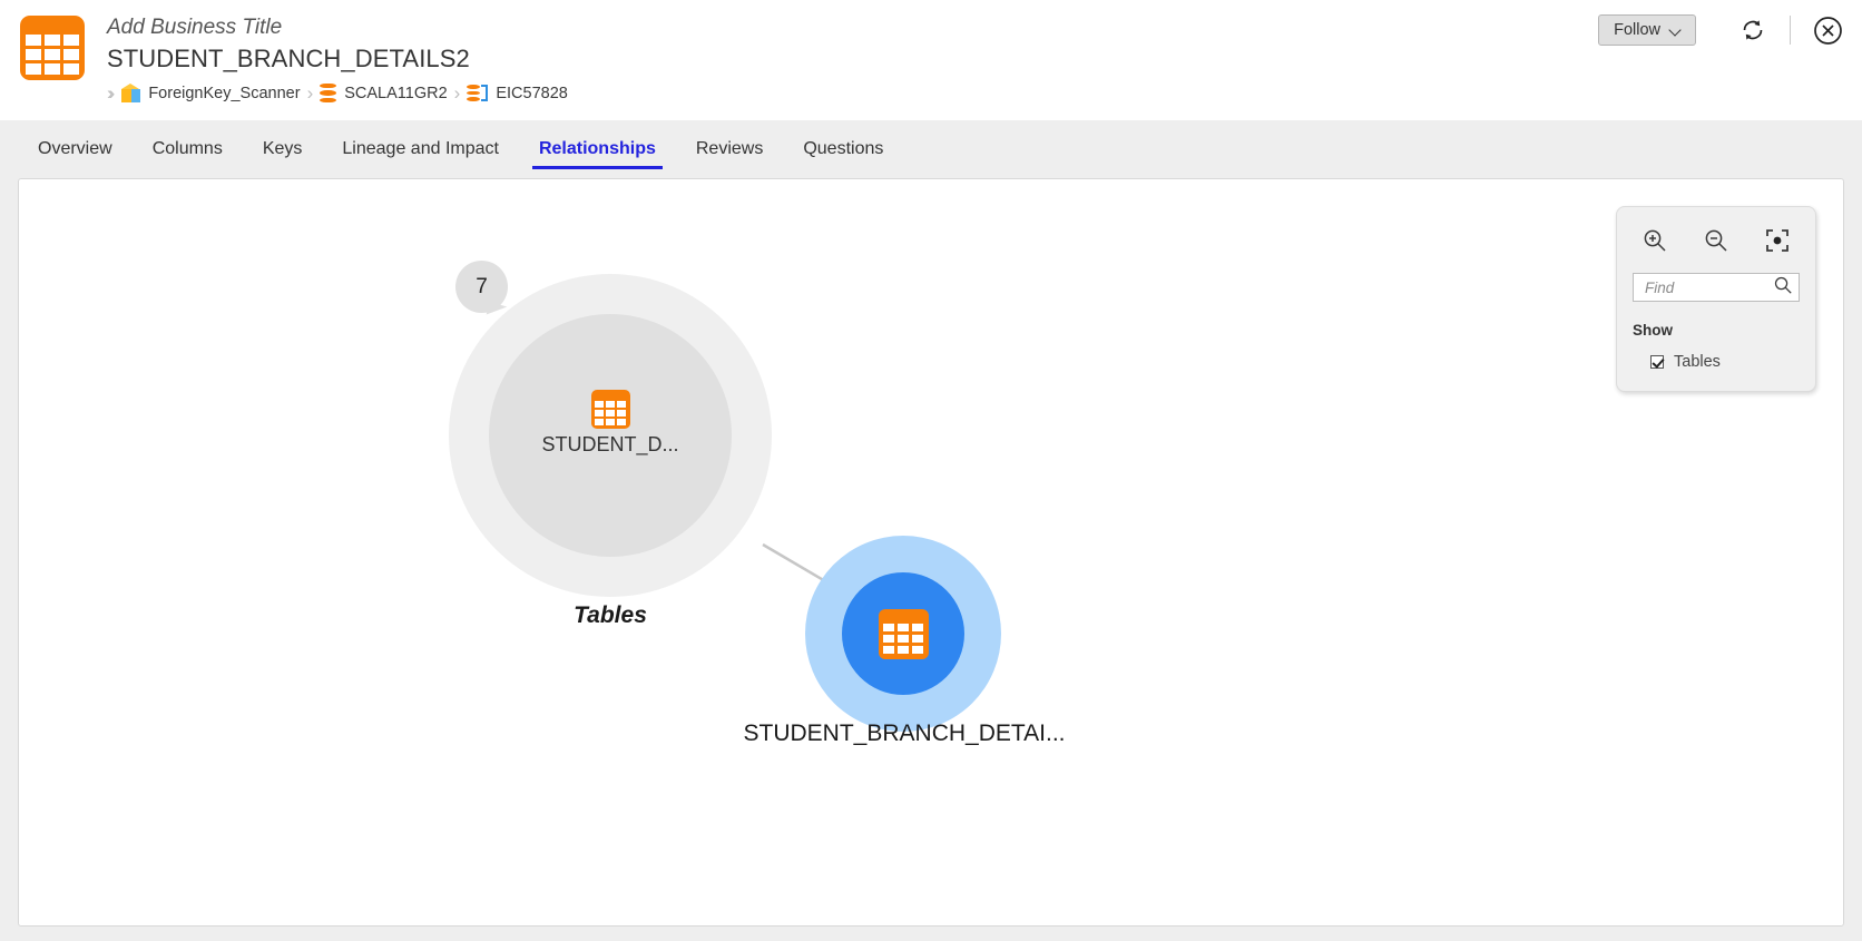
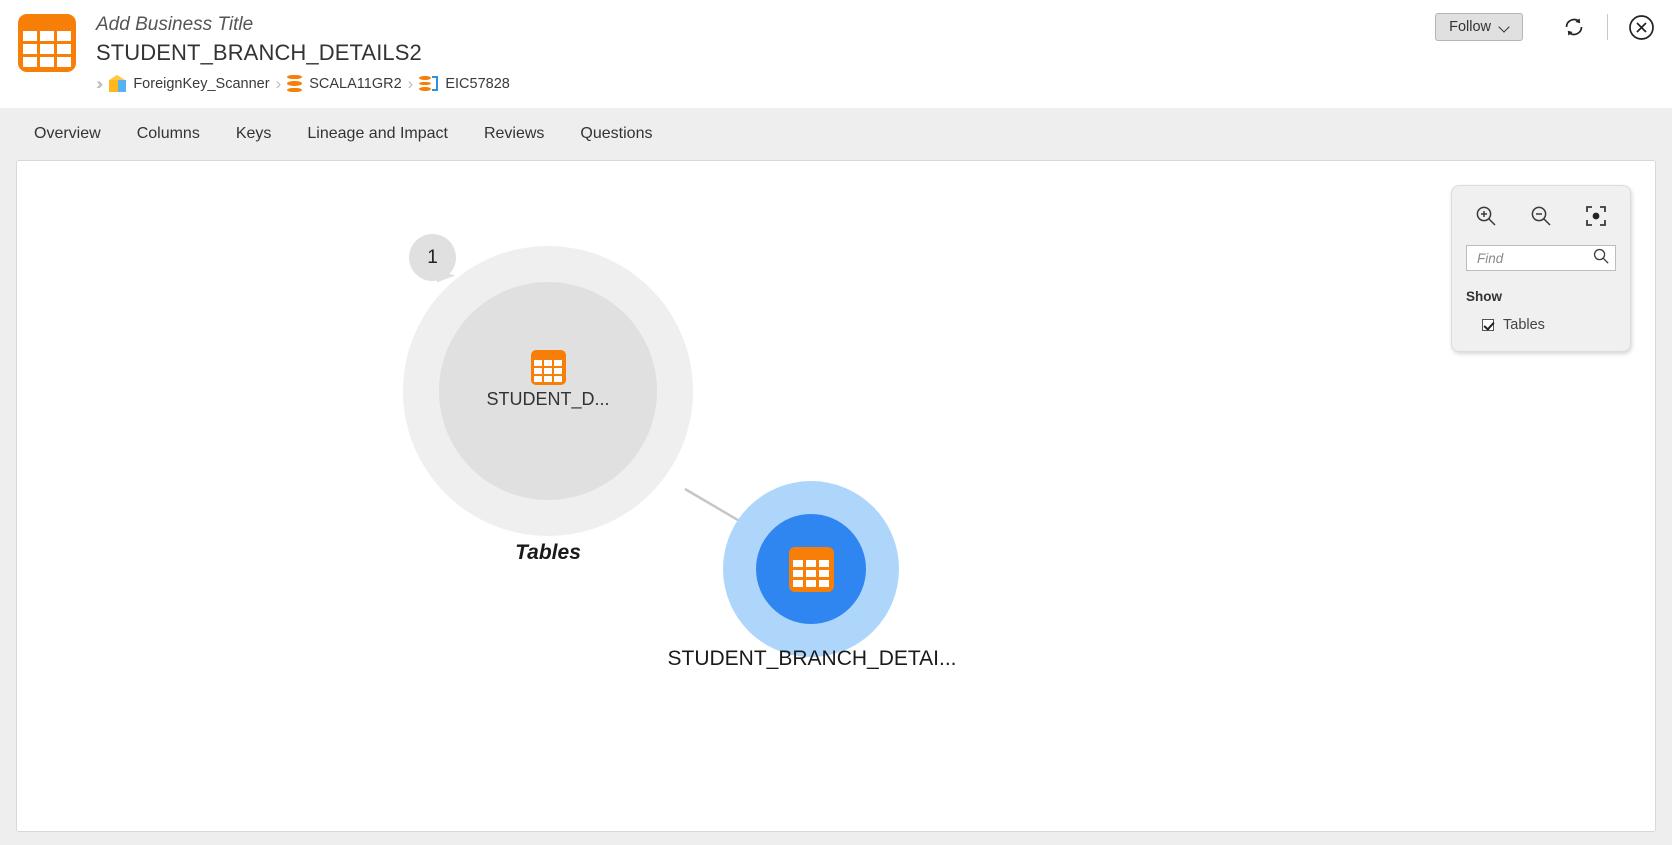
  Add Business Title
  STUDENT_BRANCH_DETAILS2
  ››
  ForeignKey_Scanner
  ›
  SCALA11GR2
  ›
  EIC57828
  Follow
  Overview
  Columns
  Keys
  Lineage and Impact
- Relationships
  Reviews
  Questions
  STUDENT_D...
- 7
+ 1
  Tables
  STUDENT_BRANCH_DETAI...
  Find
  Show
  Tables
